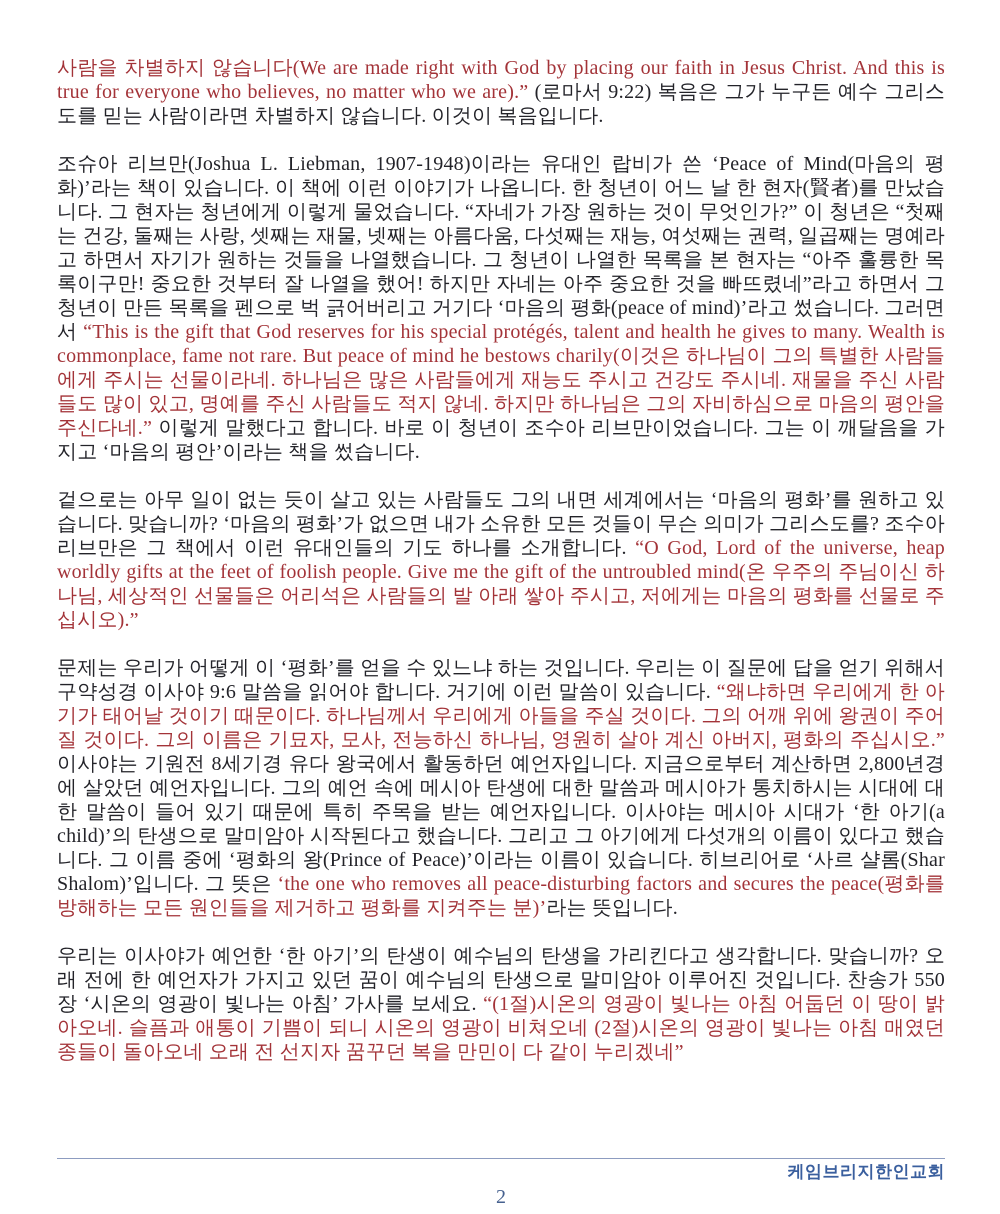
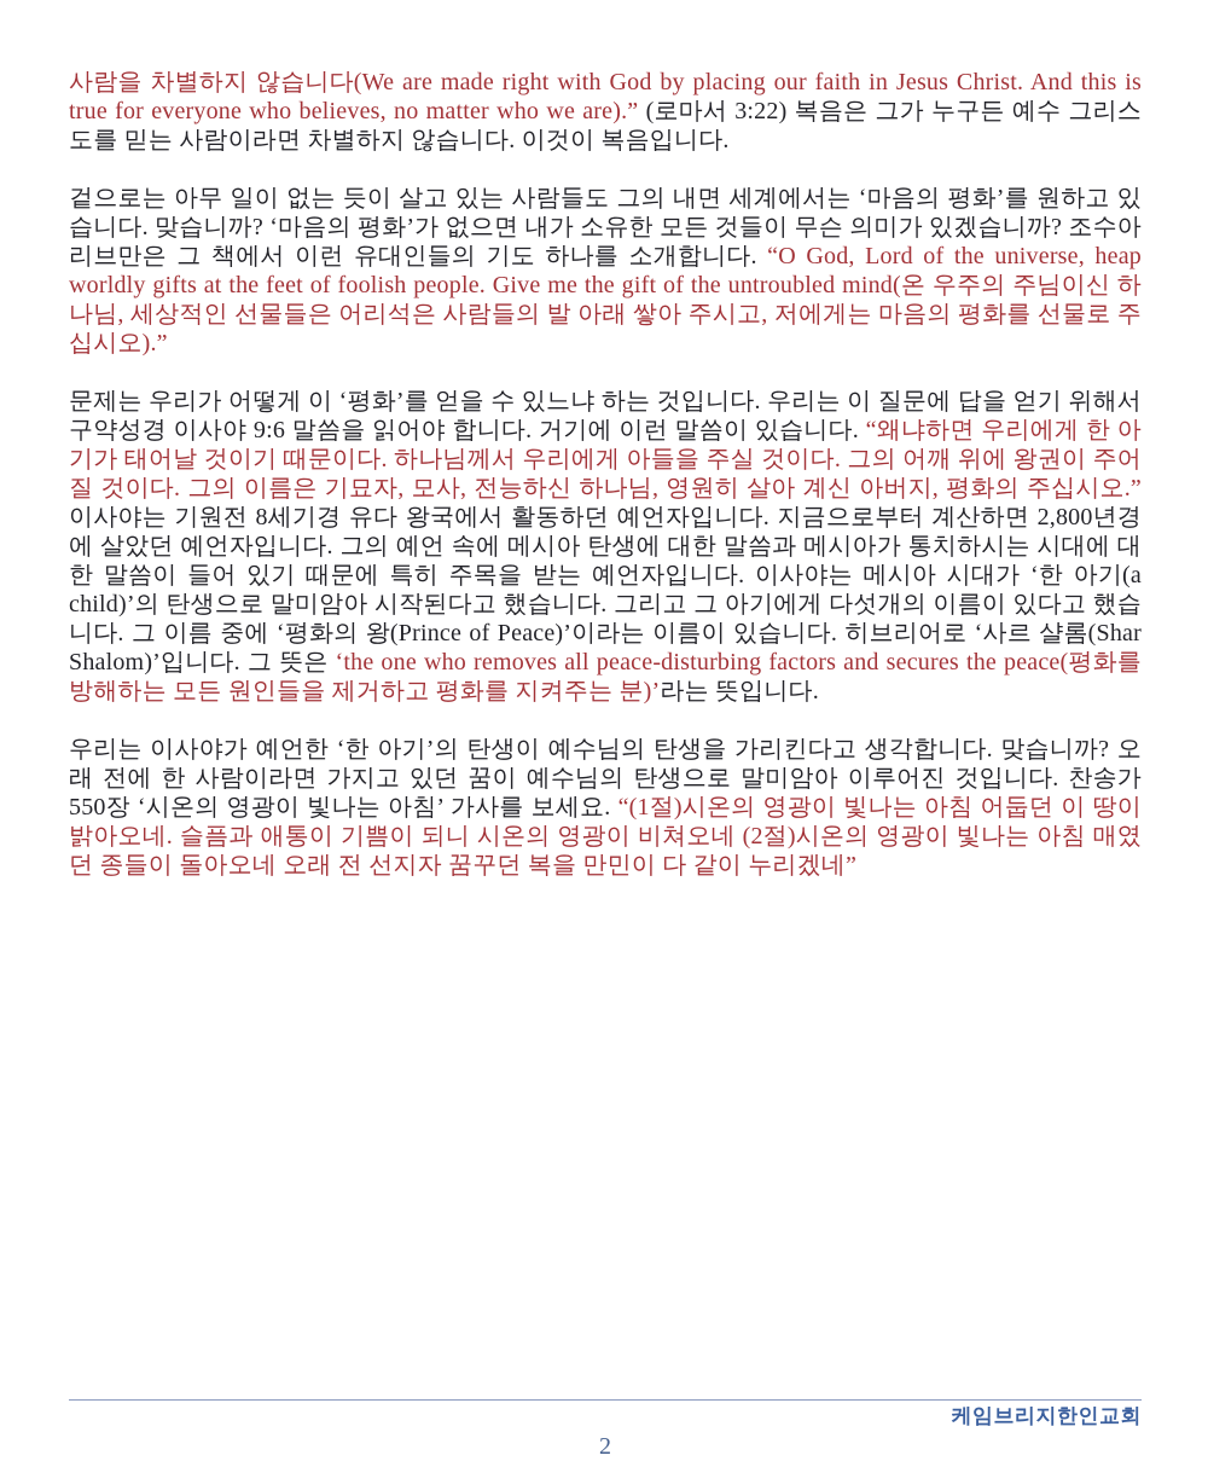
- 사람을 차별하지 않습니다(We are made right with God by placing our faith in Jesus Christ. And this is true for everyone who believes, no matter who we are).” (로마서 9:22) 복음은 그가 누구든 예수 그리스도를 믿는 사람이라면 차별하지 않습니다. 이것이 복음입니다.
+ 사람을 차별하지 않습니다(We are made right with God by placing our faith in Jesus Christ. And this is true for everyone who believes, no matter who we are).” (로마서 3:22) 복음은 그가 누구든 예수 그리스도를 믿는 사람이라면 차별하지 않습니다. 이것이 복음입니다.
- 조슈아 리브만(Joshua L. Liebman, 1907-1948)이라는 유대인 랍비가 쓴 ‘Peace of Mind(마음의 평화)’라는 책이 있습니다. 이 책에 이런 이야기가 나옵니다. 한 청년이 어느 날 한 현자(賢者)를 만났습니다. 그 현자는 청년에게 이렇게 물었습니다. “자네가 가장 원하는 것이 무엇인가?” 이 청년은 “첫째는 건강, 둘째는 사랑, 셋째는 재물, 넷째는 아름다움, 다섯째는 재능, 여섯째는 권력, 일곱째는 명예라고 하면서 자기가 원하는 것들을 나열했습니다. 그 청년이 나열한 목록을 본 현자는 “아주 훌륭한 목록이구만! 중요한 것부터 잘 나열을 했어! 하지만 자네는 아주 중요한 것을 빠뜨렸네”라고 하면서 그 청년이 만든 목록을 펜으로 벅 긁어버리고 거기다 ‘마음의 평화(peace of mind)’라고 썼습니다. 그러면서 “This is the gift that God reserves for his special protégés, talent and health he gives to many. Wealth is commonplace, fame not rare. But peace of mind he bestows charily(이것은 하나님이 그의 특별한 사람들에게 주시는 선물이라네. 하나님은 많은 사람들에게 재능도 주시고 건강도 주시네. 재물을 주신 사람들도 많이 있고, 명예를 주신 사람들도 적지 않네. 하지만 하나님은 그의 자비하심으로 마음의 평안을 주신다네.” 이렇게 말했다고 합니다. 바로 이 청년이 조수아 리브만이었습니다. 그는 이 깨달음을 가지고 ‘마음의 평안’이라는 책을 썼습니다.
- 겉으로는 아무 일이 없는 듯이 살고 있는 사람들도 그의 내면 세계에서는 ‘마음의 평화’를 원하고 있습니다. 맞습니까? ‘마음의 평화’가 없으면 내가 소유한 모든 것들이 무슨 의미가 그리스도를? 조수아 리브만은 그 책에서 이런 유대인들의 기도 하나를 소개합니다. “O God, Lord of the universe, heap worldly gifts at the feet of foolish people. Give me the gift of the untroubled mind(온 우주의 주님이신 하나님, 세상적인 선물들은 어리석은 사람들의 발 아래 쌓아 주시고, 저에게는 마음의 평화를 선물로 주십시오).”
+ 겉으로는 아무 일이 없는 듯이 살고 있는 사람들도 그의 내면 세계에서는 ‘마음의 평화’를 원하고 있습니다. 맞습니까? ‘마음의 평화’가 없으면 내가 소유한 모든 것들이 무슨 의미가 있겠습니까? 조수아 리브만은 그 책에서 이런 유대인들의 기도 하나를 소개합니다. “O God, Lord of the universe, heap worldly gifts at the feet of foolish people. Give me the gift of the untroubled mind(온 우주의 주님이신 하나님, 세상적인 선물들은 어리석은 사람들의 발 아래 쌓아 주시고, 저에게는 마음의 평화를 선물로 주십시오).”
  문제는 우리가 어떻게 이 ‘평화’를 얻을 수 있느냐 하는 것입니다. 우리는 이 질문에 답을 얻기 위해서 구약성경 이사야 9:6 말씀을 읽어야 합니다. 거기에 이런 말씀이 있습니다. “왜냐하면 우리에게 한 아기가 태어날 것이기 때문이다. 하나님께서 우리에게 아들을 주실 것이다. 그의 어깨 위에 왕권이 주어질 것이다. 그의 이름은 기묘자, 모사, 전능하신 하나님, 영원히 살아 계신 아버지, 평화의 주십시오.” 이사야는 기원전 8세기경 유다 왕국에서 활동하던 예언자입니다. 지금으로부터 계산하면 2,800년경에 살았던 예언자입니다. 그의 예언 속에 메시아 탄생에 대한 말씀과 메시아가 통치하시는 시대에 대한 말씀이 들어 있기 때문에 특히 주목을 받는 예언자입니다. 이사야는 메시아 시대가 ‘한 아기(a child)’의 탄생으로 말미암아 시작된다고 했습니다. 그리고 그 아기에게 다섯개의 이름이 있다고 했습니다. 그 이름 중에 ‘평화의 왕(Prince of Peace)’이라는 이름이 있습니다. 히브리어로 ‘사르 샬롬(Shar Shalom)’입니다. 그 뜻은 ‘the one who removes all peace-disturbing factors and secures the peace(평화를 방해하는 모든 원인들을 제거하고 평화를 지켜주는 분)’라는 뜻입니다.
- 우리는 이사야가 예언한 ‘한 아기’의 탄생이 예수님의 탄생을 가리킨다고 생각합니다. 맞습니까? 오래 전에 한 예언자가 가지고 있던 꿈이 예수님의 탄생으로 말미암아 이루어진 것입니다. 찬송가 550장 ‘시온의 영광이 빛나는 아침’ 가사를 보세요. “(1절)시온의 영광이 빛나는 아침 어둡던 이 땅이 밝아오네. 슬픔과 애통이 기쁨이 되니 시온의 영광이 비쳐오네 (2절)시온의 영광이 빛나는 아침 매였던 종들이 돌아오네 오래 전 선지자 꿈꾸던 복을 만민이 다 같이 누리겠네”
+ 우리는 이사야가 예언한 ‘한 아기’의 탄생이 예수님의 탄생을 가리킨다고 생각합니다. 맞습니까? 오래 전에 한 사람이라면 가지고 있던 꿈이 예수님의 탄생으로 말미암아 이루어진 것입니다. 찬송가 550장 ‘시온의 영광이 빛나는 아침’ 가사를 보세요. “(1절)시온의 영광이 빛나는 아침 어둡던 이 땅이 밝아오네. 슬픔과 애통이 기쁨이 되니 시온의 영광이 비쳐오네 (2절)시온의 영광이 빛나는 아침 매였던 종들이 돌아오네 오래 전 선지자 꿈꾸던 복을 만민이 다 같이 누리겠네”
  케임브리지한인교회
  2
